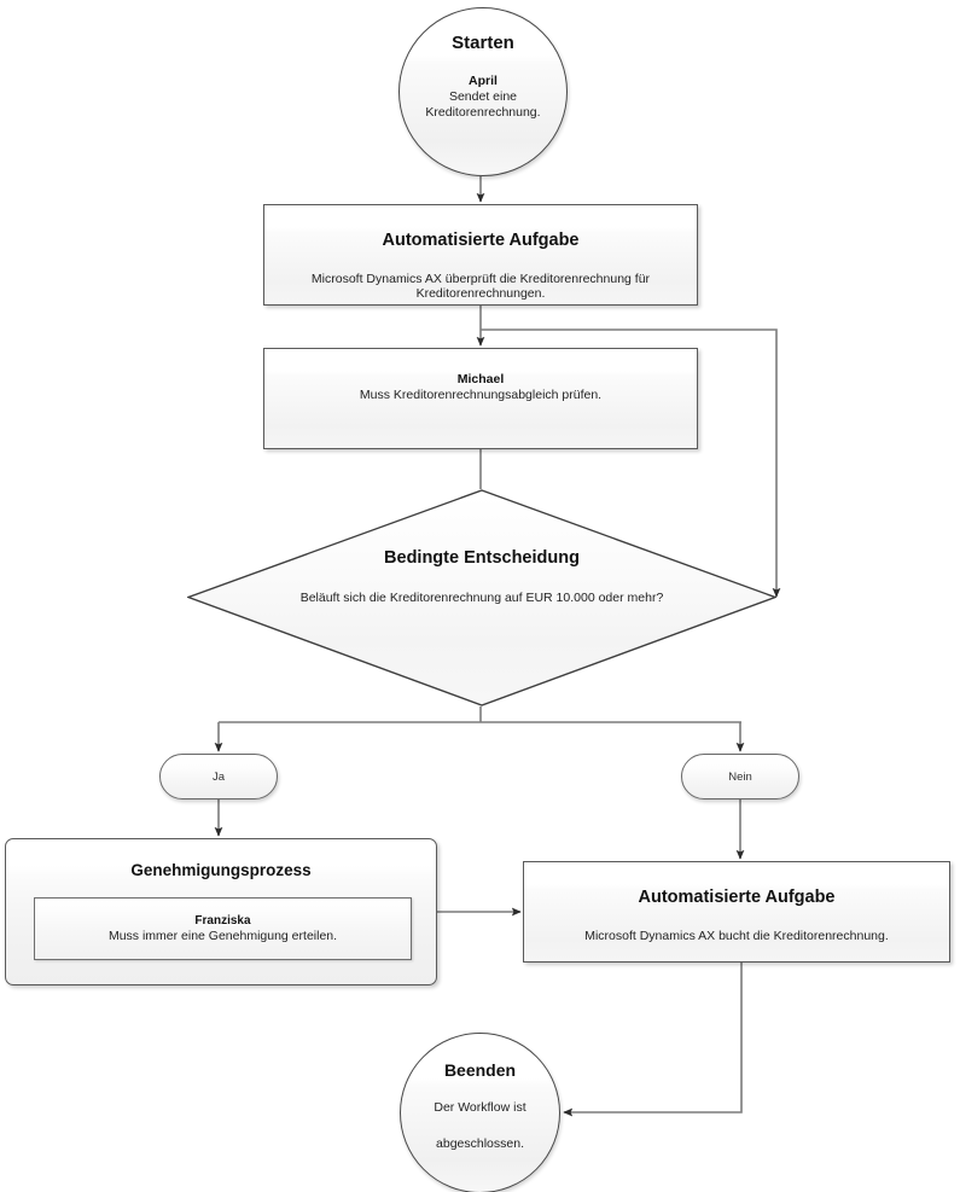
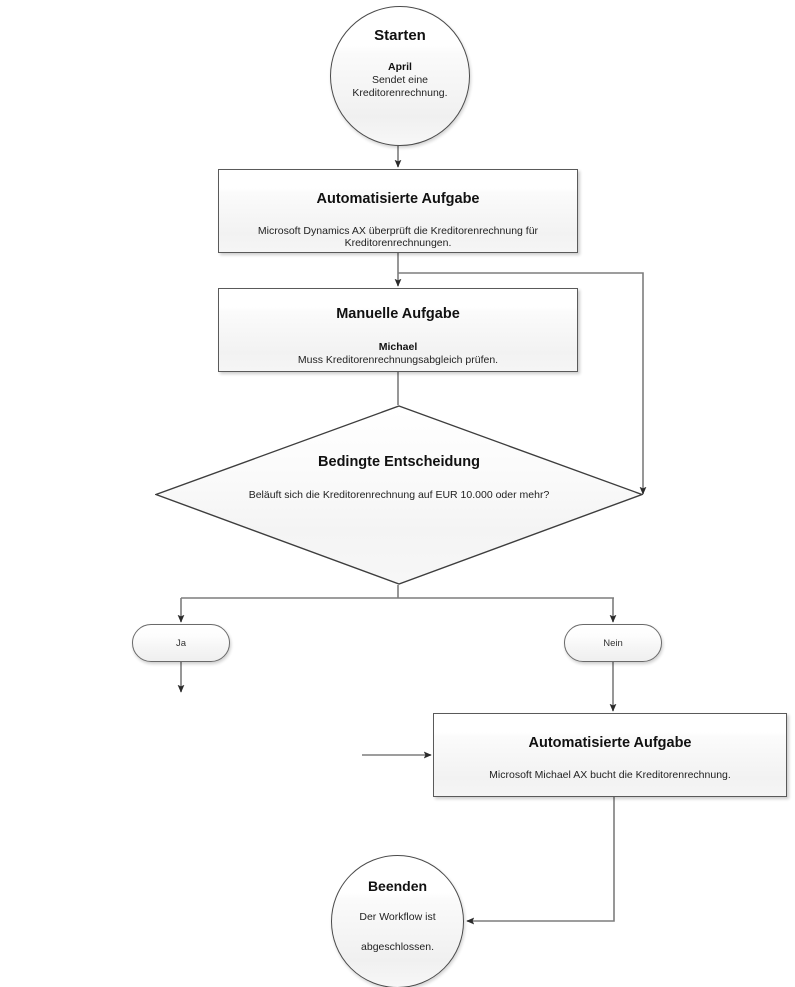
  Starten
  April
  Sendet eine
  Kreditorenrechnung.
  Automatisierte Aufgabe
  Microsoft Dynamics AX überprüft die Kreditorenrechnung für Kreditorenrechnungen.
+ Manuelle Aufgabe
  Michael
  Muss Kreditorenrechnungsabgleich prüfen.
  Bedingte Entscheidung
  Beläuft sich die Kreditorenrechnung auf EUR 10.000 oder mehr?
  Ja
  Nein
- Genehmigungsprozess
- Franziska
- Muss immer eine Genehmigung erteilen.
  Automatisierte Aufgabe
- Microsoft Dynamics AX bucht die Kreditorenrechnung.
+ Microsoft Michael AX bucht die Kreditorenrechnung.
  Beenden
  Der Workflow ist
  abgeschlossen.
